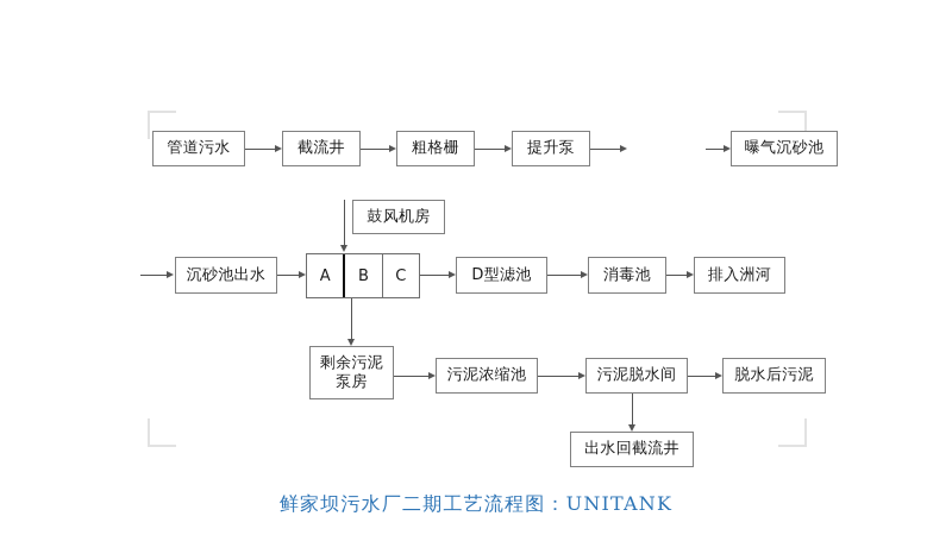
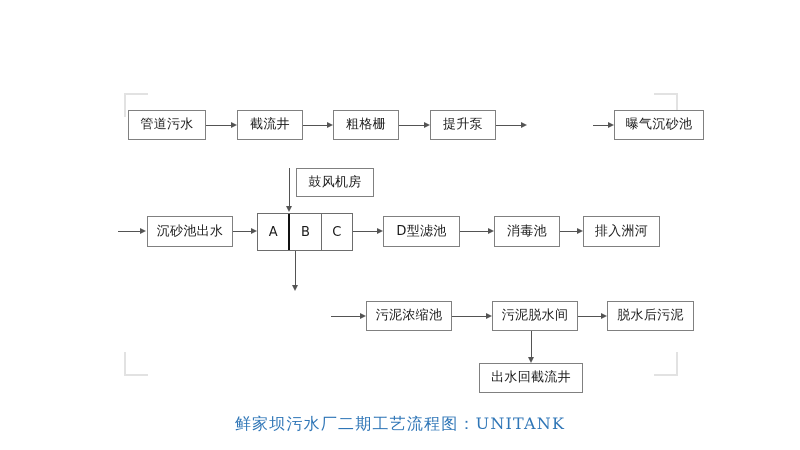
  管道污水
  截流井
  粗格栅
  提升泵
  曝气沉砂池
  鼓风机房
  沉砂池出水
  A
  B
  C
  D型滤池
  消毒池
  排入洲河
- 剩余污泥
- 泵房
  污泥浓缩池
  污泥脱水间
  脱水后污泥
  出水回截流井
  鲜家坝污水厂二期工艺流程图：UNITANK
